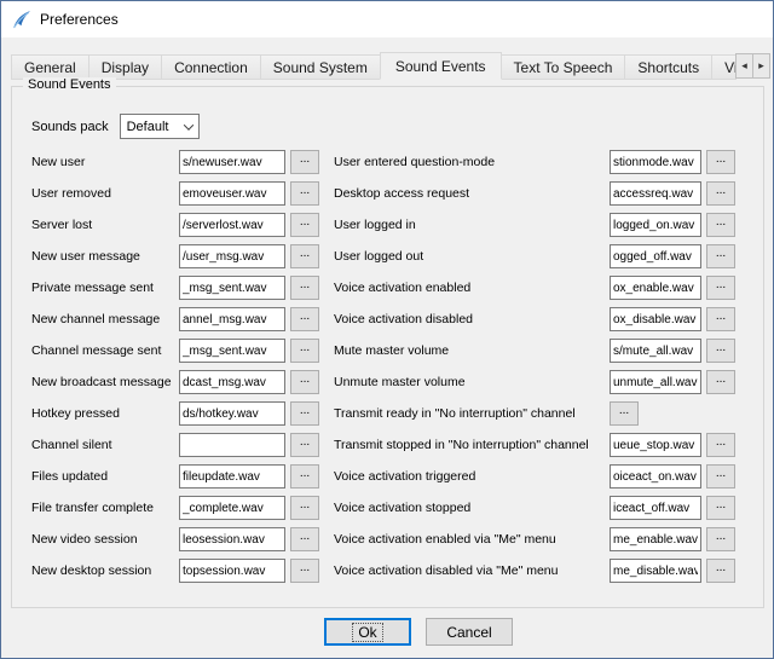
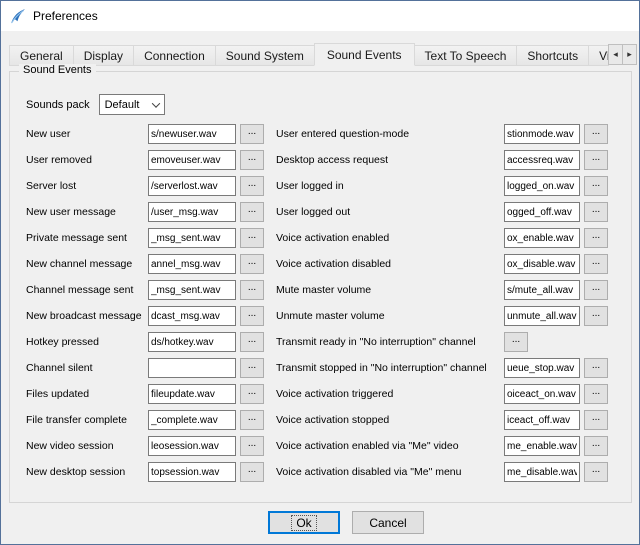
  Preferences
  General
  Display
  Connection
  Sound System
  Sound Events
  Text To Speech
  Shortcuts
  ◂
  ▸
  Sound Events
  Sounds pack
  Default
  New user
  s/newuser.wav
  ...
  User removed
  emoveuser.wav
  ...
  Server lost
  /serverlost.wav
  ...
  New user message
  /user_msg.wav
  ...
  Private message sent
  _msg_sent.wav
  ...
  New channel message
  annel_msg.wav
  ...
  Channel message sent
  _msg_sent.wav
  ...
  New broadcast message
  dcast_msg.wav
  ...
  Hotkey pressed
  ds/hotkey.wav
  ...
  Channel silent
  ...
  Files updated
  fileupdate.wav
  ...
  File transfer complete
  _complete.wav
  ...
  New video session
  leosession.wav
  ...
  New desktop session
  topsession.wav
  ...
  User entered question-mode
  stionmode.wav
  ...
  Desktop access request
  accessreq.wav
  ...
  User logged in
  logged_on.wav
  ...
  User logged out
  ogged_off.wav
  ...
  Voice activation enabled
  ox_enable.wav
  ...
  Voice activation disabled
  ox_disable.wav
  ...
  Mute master volume
  s/mute_all.wav
  ...
  Unmute master volume
  unmute_all.wav
  ...
  Transmit ready in "No interruption" channel
  ...
  Transmit stopped in "No interruption" channel
  ueue_stop.wav
  ...
  Voice activation triggered
  oiceact_on.wav
  ...
  Voice activation stopped
  iceact_off.wav
  ...
- Voice activation enabled via "Me" menu
+ Voice activation enabled via "Me" video
  me_enable.wav
  ...
  Voice activation disabled via "Me" menu
  me_disable.wav
  ...
  Ok
  Cancel
